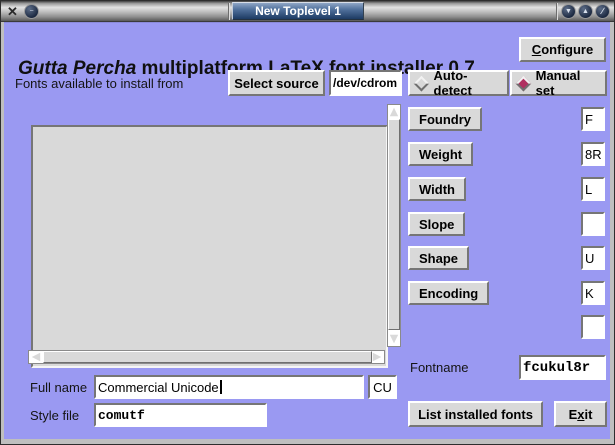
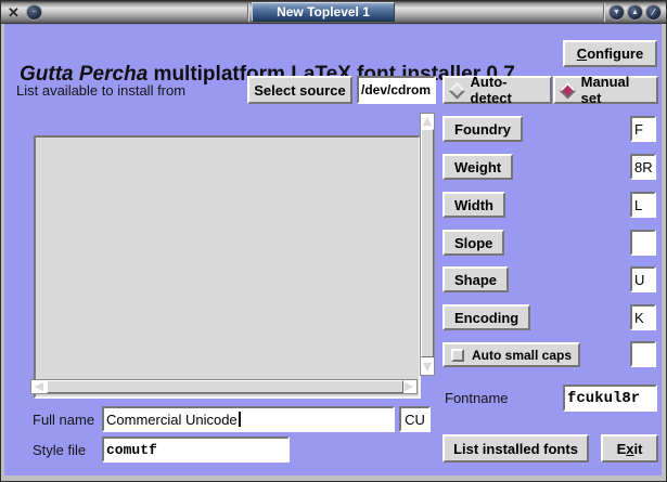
  ✕
  New Toplevel 1
  ∕
  Gutta Percha multiplatform LaTeX font installer 0.7
  Configure
- Fonts available to install from
+ List available to install from
  Select source
  /dev/cdrom
  Auto-detect
  Manual set
  Foundry
  F
  Weight
  8R
  Width
  L
  Slope
  Shape
  U
  Encoding
  K
+ Auto small caps
  Fontname
  fcukul8r
  Full name
  Commercial Unicode
  CU
  Style file
  comutf
  List installed fonts
  Exit
